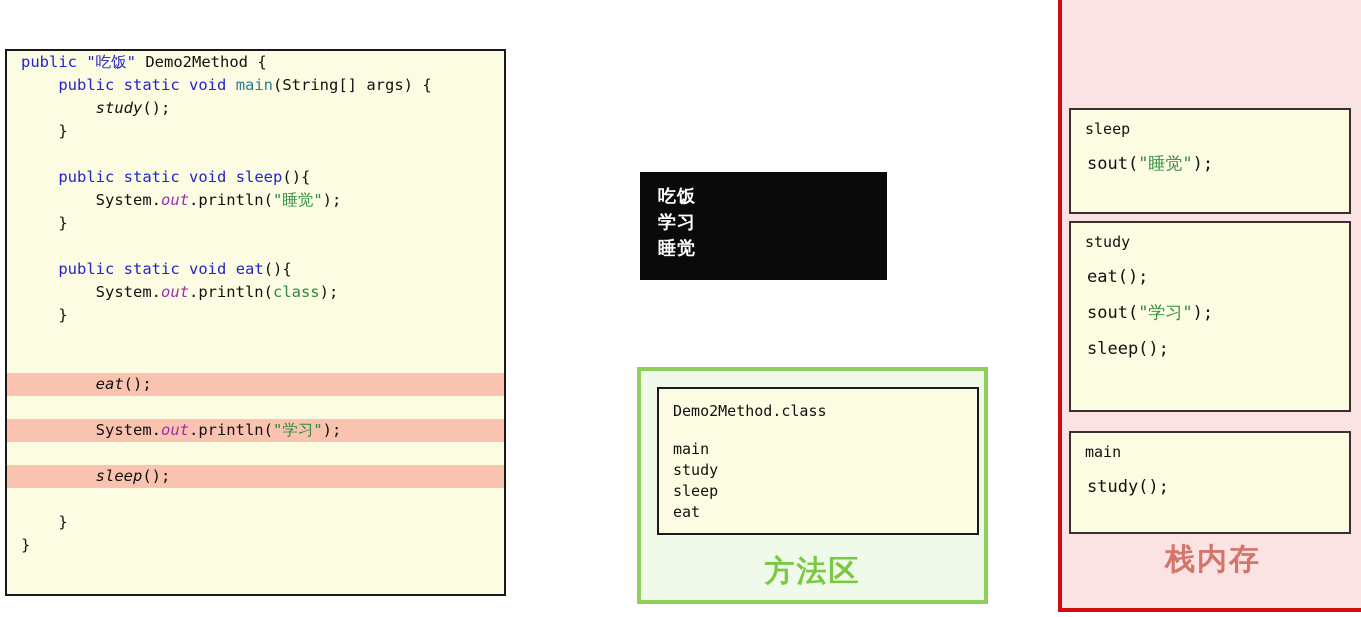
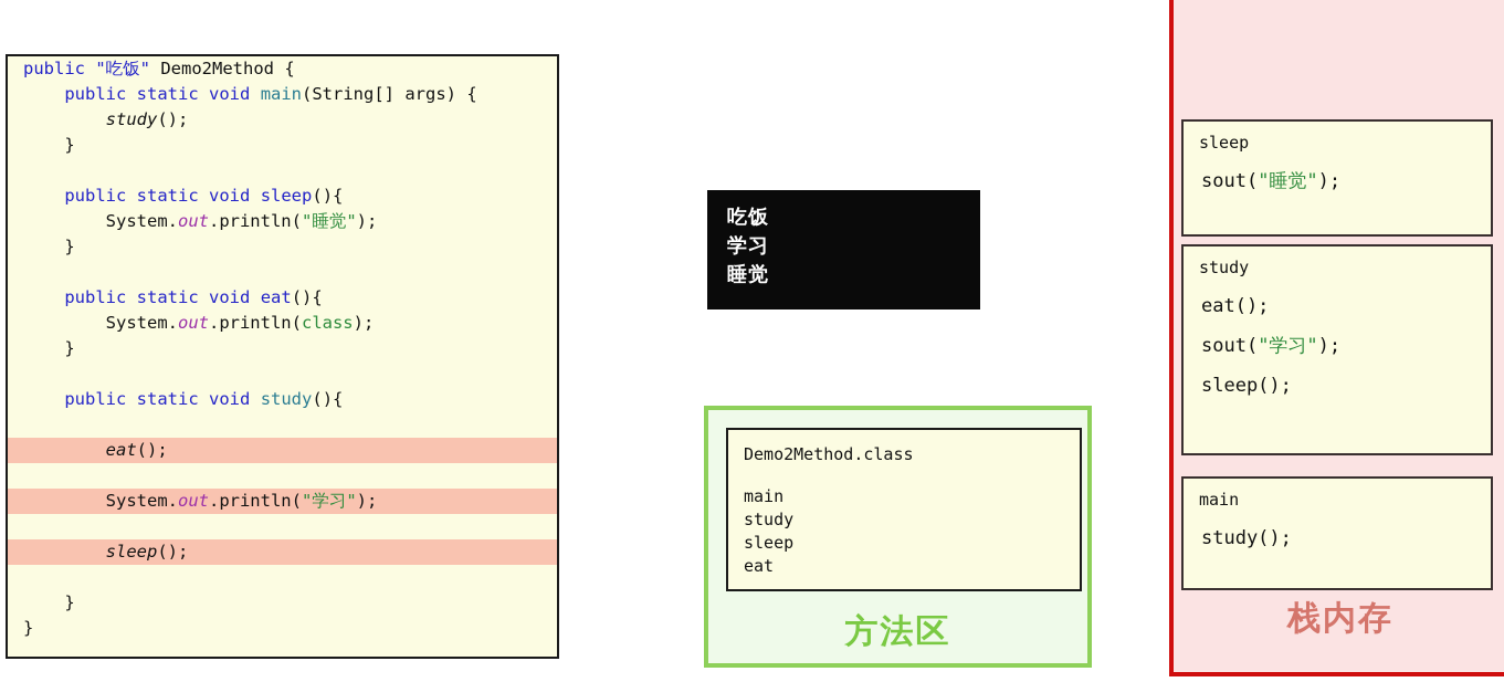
  public "吃饭" Demo2Method {
  public static void main(String[] args) {
  study();
  }
  public static void sleep(){
  System.out.println("睡觉");
  }
  public static void eat(){
  System.out.println(class);
  }
+ public static void study(){
  eat();
  System.out.println("学习");
  sleep();
  }
  }
  吃饭
  学习
  睡觉
  Demo2Method.class
  main
  study
  sleep
  eat
  方法区
  sleep
  sout("睡觉");
  study
  eat();
  sout("学习");
  sleep();
  main
  study();
  栈内存
